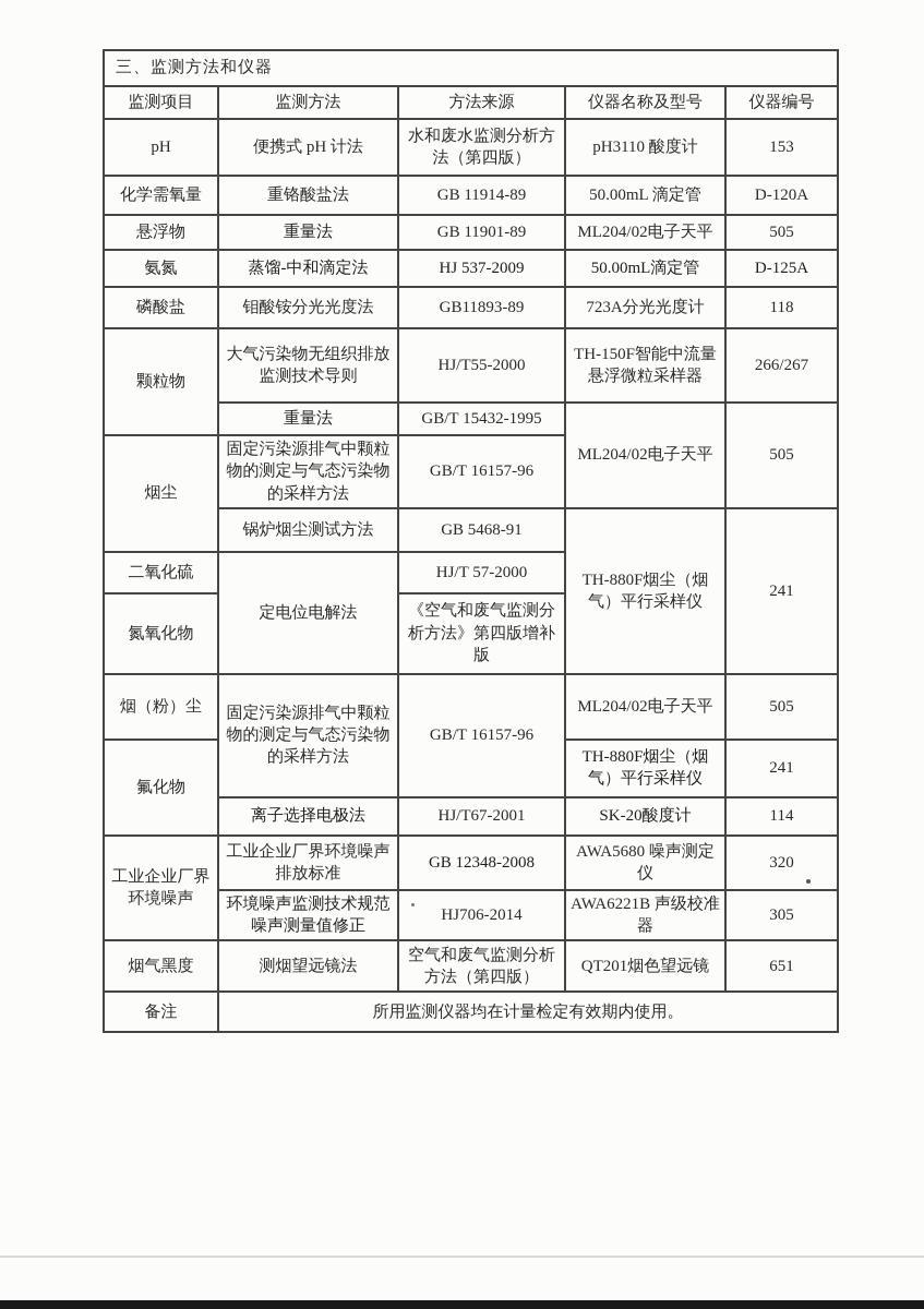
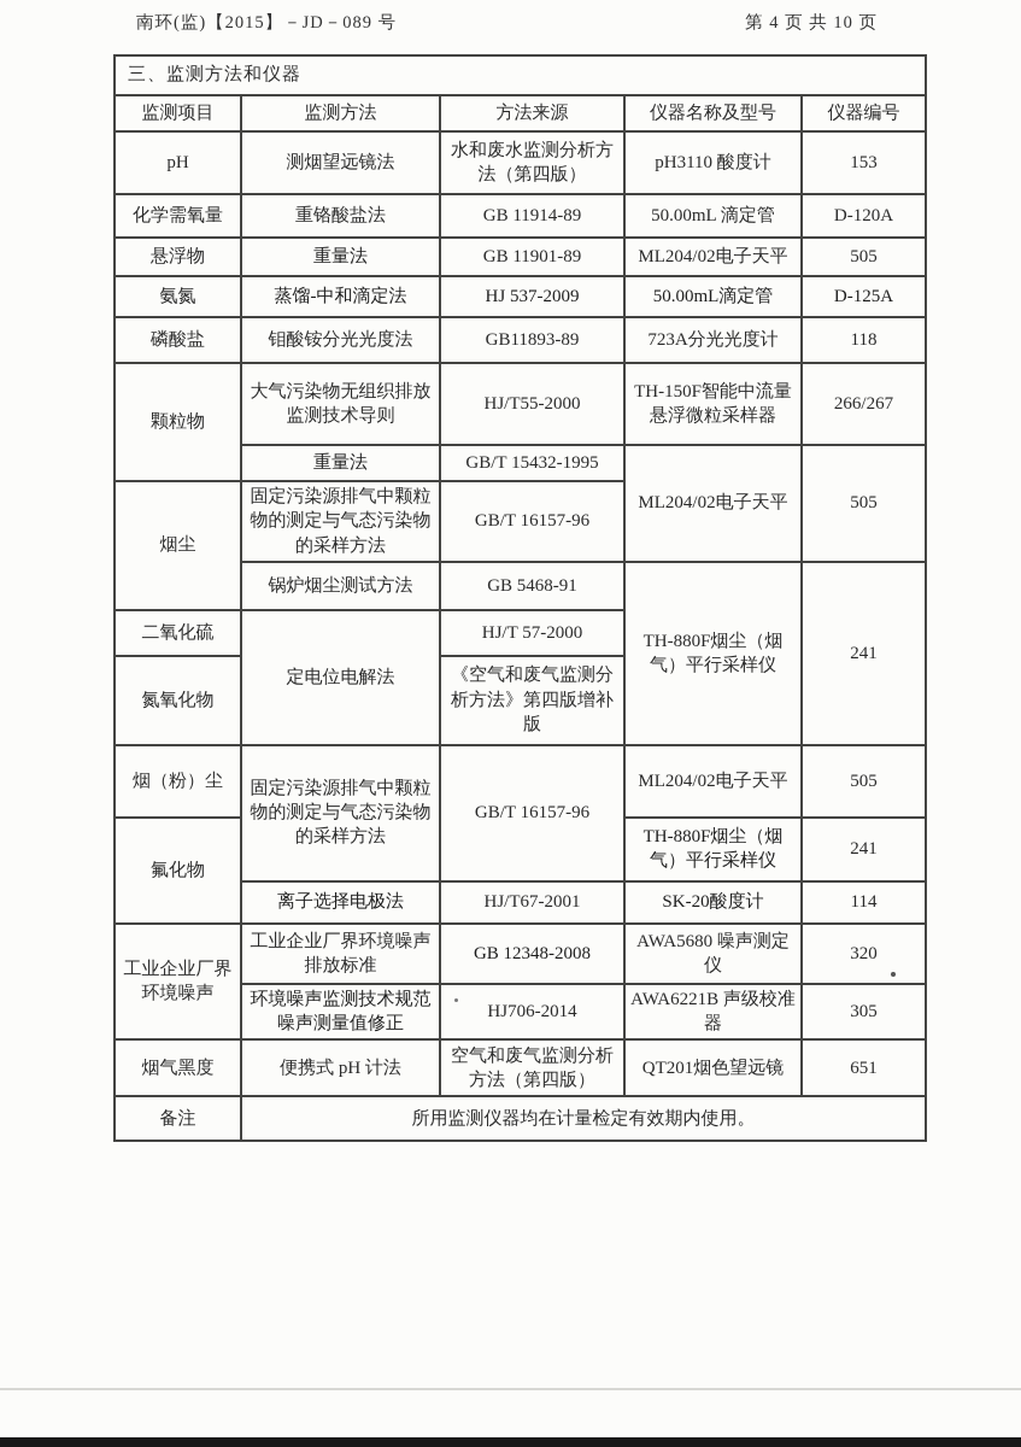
+ 南环(监)【2015】－JD－089 号
+ 第 4 页 共 10 页
  三、监测方法和仪器
  监测项目	监测方法	方法来源	仪器名称及型号	仪器编号
- pH	便携式 pH 计法	水和废水监测分析方法（第四版）	pH3110 酸度计	153
+ pH	测烟望远镜法	水和废水监测分析方法（第四版）	pH3110 酸度计	153
  化学需氧量	重铬酸盐法	GB 11914-89	50.00mL 滴定管	D-120A
  悬浮物	重量法	GB 11901-89	ML204/02电子天平	505
  氨氮	蒸馏-中和滴定法	HJ 537-2009	50.00mL滴定管	D-125A
  磷酸盐	钼酸铵分光光度法	GB11893-89	723A分光光度计	118
  颗粒物	大气污染物无组织排放监测技术导则	HJ/T55-2000	TH-150F智能中流量悬浮微粒采样器	266/267
  重量法	GB/T 15432-1995	ML204/02电子天平	505
  烟尘	固定污染源排气中颗粒物的测定与气态污染物的采样方法	GB/T 16157-96
  锅炉烟尘测试方法	GB 5468-91	TH-880F烟尘（烟气）平行采样仪	241
  二氧化硫	定电位电解法	HJ/T 57-2000
  氮氧化物	《空气和废气监测分析方法》第四版增补版
  烟（粉）尘	固定污染源排气中颗粒物的测定与气态污染物的采样方法	GB/T 16157-96	ML204/02电子天平	505
  氟化物	TH-880F烟尘（烟气）平行采样仪	241
  离子选择电极法	HJ/T67-2001	SK-20酸度计	114
  工业企业厂界环境噪声	工业企业厂界环境噪声排放标准	GB 12348-2008	AWA5680 噪声测定仪	320
  环境噪声监测技术规范噪声测量值修正	HJ706-2014	AWA6221B 声级校准器	305
- 烟气黑度	测烟望远镜法	空气和废气监测分析方法（第四版）	QT201烟色望远镜	651
+ 烟气黑度	便携式 pH 计法	空气和废气监测分析方法（第四版）	QT201烟色望远镜	651
  备注	所用监测仪器均在计量检定有效期内使用。
